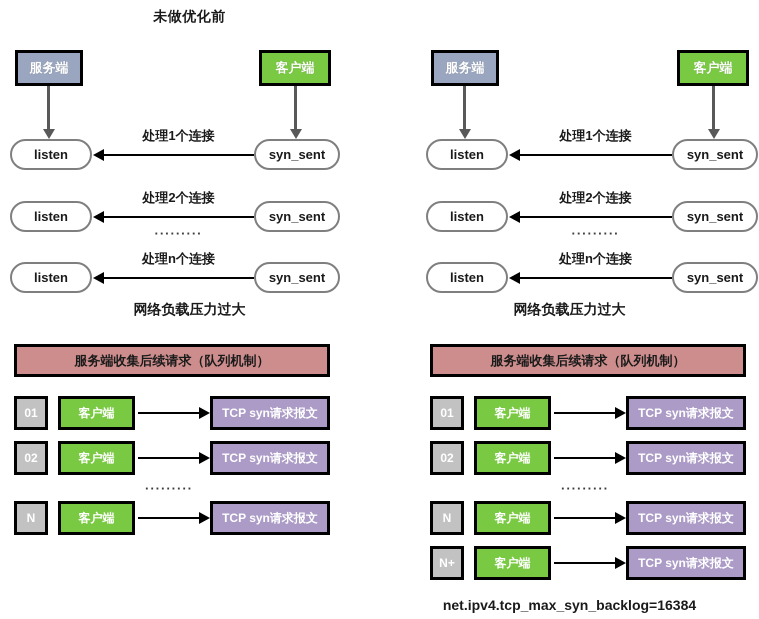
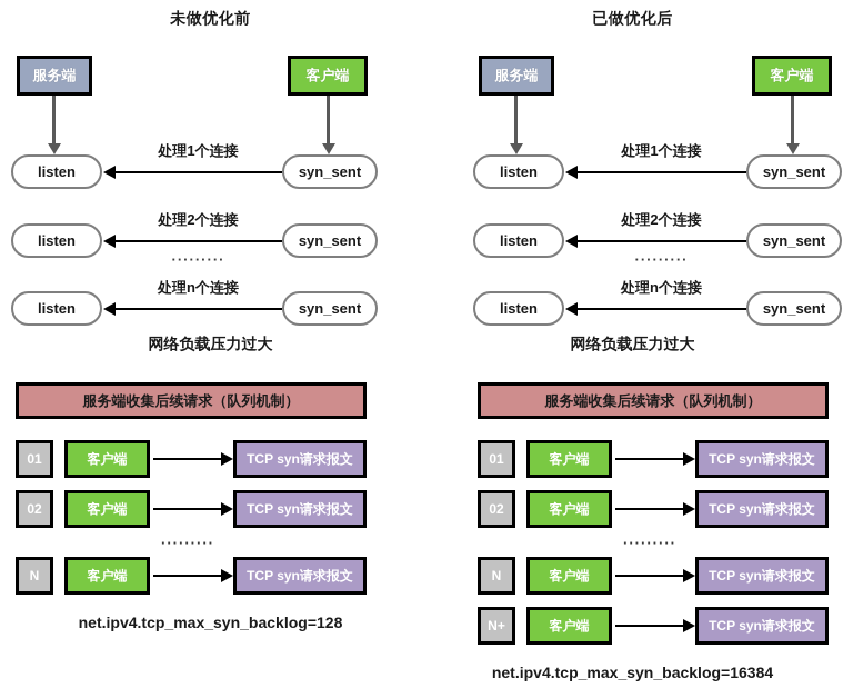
  未做优化前
  服务端
  客户端
  listen
  syn_sent
  处理1个连接
  listen
  syn_sent
  处理2个连接
  ·········
  listen
  syn_sent
  处理n个连接
  网络负载压力过大
  服务端收集后续请求（队列机制）
  01
  客户端
  TCP syn请求报文
  02
  客户端
  TCP syn请求报文
  ·········
  N
  客户端
  TCP syn请求报文
+ net.ipv4.tcp_max_syn_backlog=128
+ 已做优化后
  服务端
  客户端
  listen
  syn_sent
  处理1个连接
  listen
  syn_sent
  处理2个连接
  ·········
  listen
  syn_sent
  处理n个连接
  网络负载压力过大
  服务端收集后续请求（队列机制）
  01
  客户端
  TCP syn请求报文
  02
  客户端
  TCP syn请求报文
  ·········
  N
  客户端
  TCP syn请求报文
  N+
  客户端
  TCP syn请求报文
  net.ipv4.tcp_max_syn_backlog=16384
